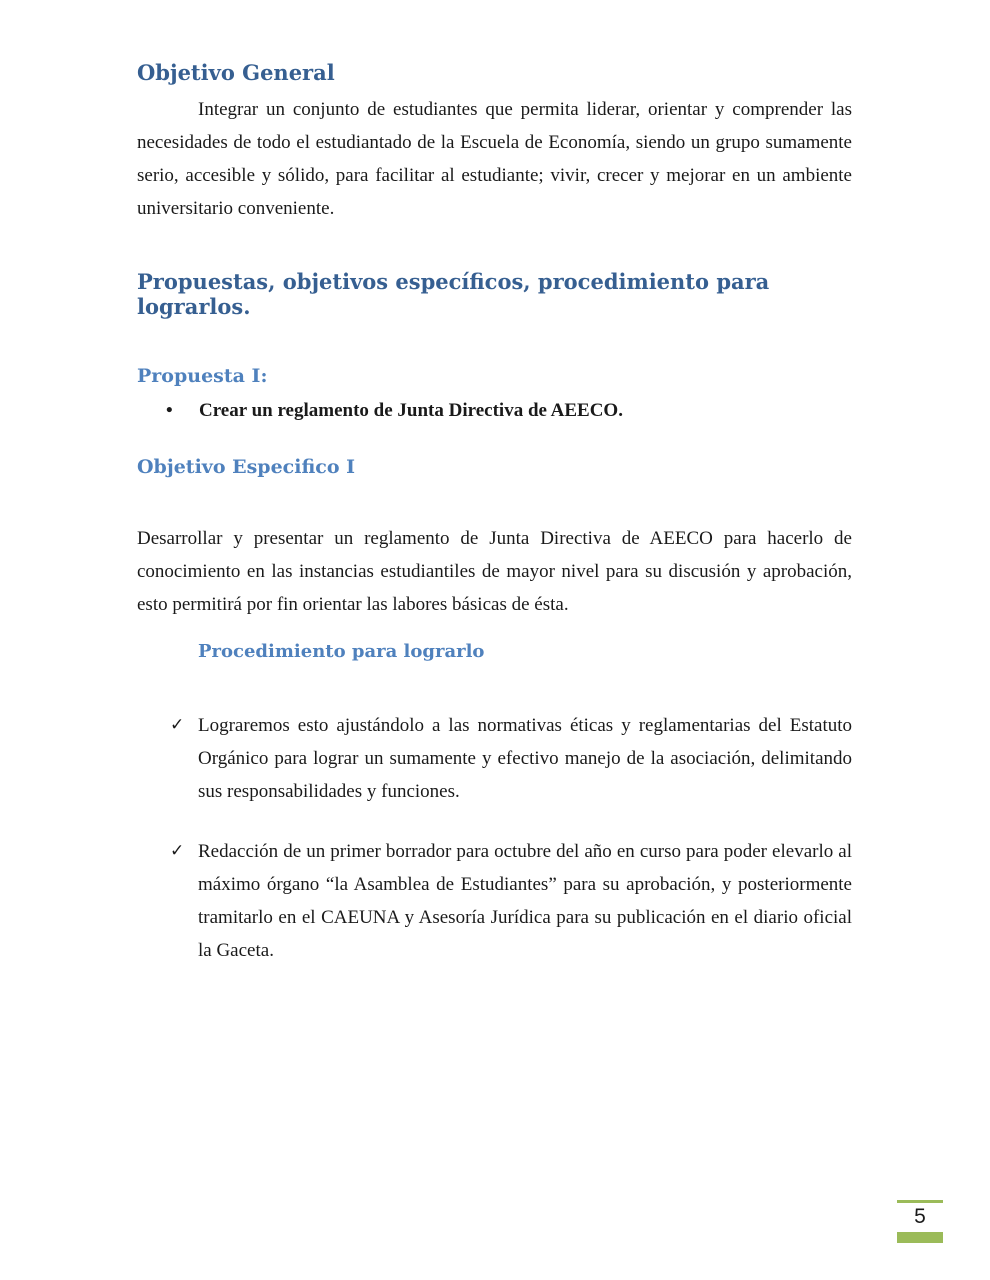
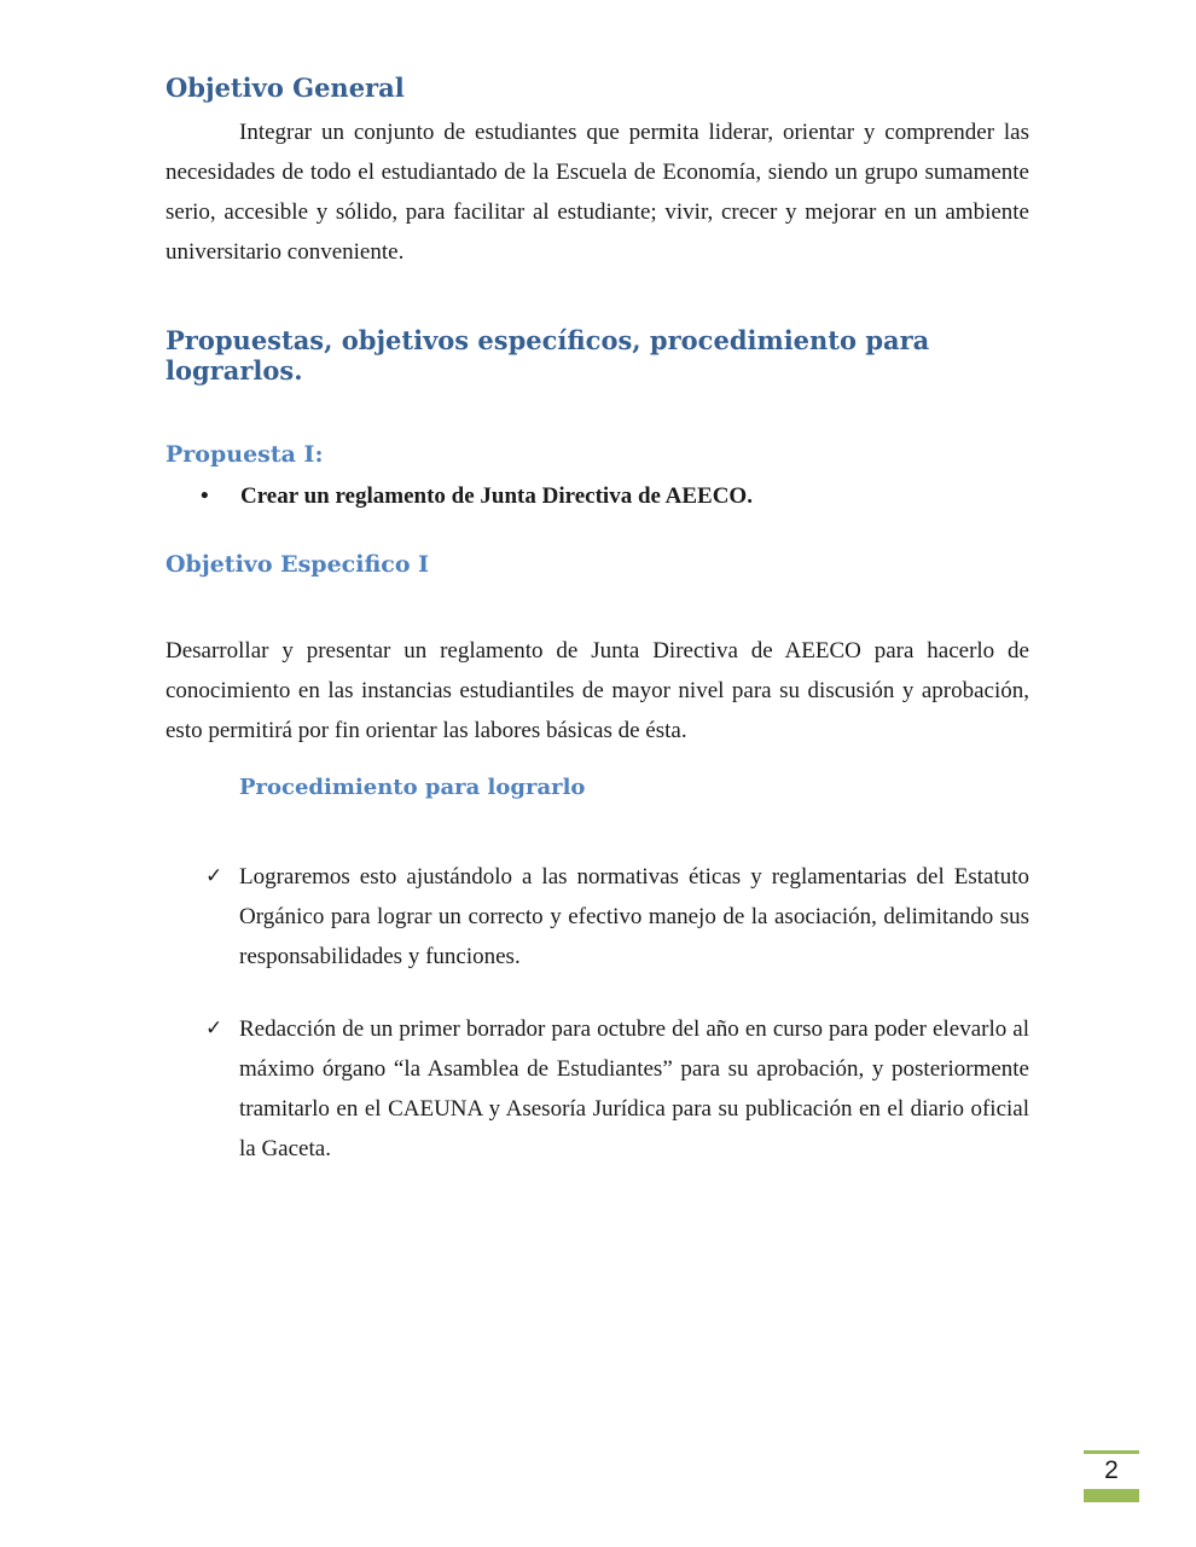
  Objetivo General
  Integrar un conjunto de estudiantes que permita liderar, orientar y comprender las necesidades de todo el estudiantado de la Escuela de Economía, siendo un grupo sumamente serio, accesible y sólido, para facilitar al estudiante; vivir, crecer y mejorar en un ambiente universitario conveniente.
  Propuestas, objetivos específicos, procedimiento para lograrlos.
  Propuesta I:
  •
  Crear un reglamento de Junta Directiva de AEECO.
  Objetivo Especifico I
  Desarrollar y presentar un reglamento de Junta Directiva de AEECO para hacerlo de conocimiento en las instancias estudiantiles de mayor nivel para su discusión y aprobación, esto permitirá por fin orientar las labores básicas de ésta.
  Procedimiento para lograrlo
  ✓
- Lograremos esto ajustándolo a las normativas éticas y reglamentarias del Estatuto Orgánico para lograr un sumamente y efectivo manejo de la asociación, delimitando sus responsabilidades y funciones.
+ Lograremos esto ajustándolo a las normativas éticas y reglamentarias del Estatuto Orgánico para lograr un correcto y efectivo manejo de la asociación, delimitando sus responsabilidades y funciones.
  ✓
  Redacción de un primer borrador para octubre del año en curso para poder elevarlo al máximo órgano “la Asamblea de Estudiantes” para su aprobación, y posteriormente tramitarlo en el CAEUNA y Asesoría Jurídica para su publicación en el diario oficial la Gaceta.
- 5
+ 2
